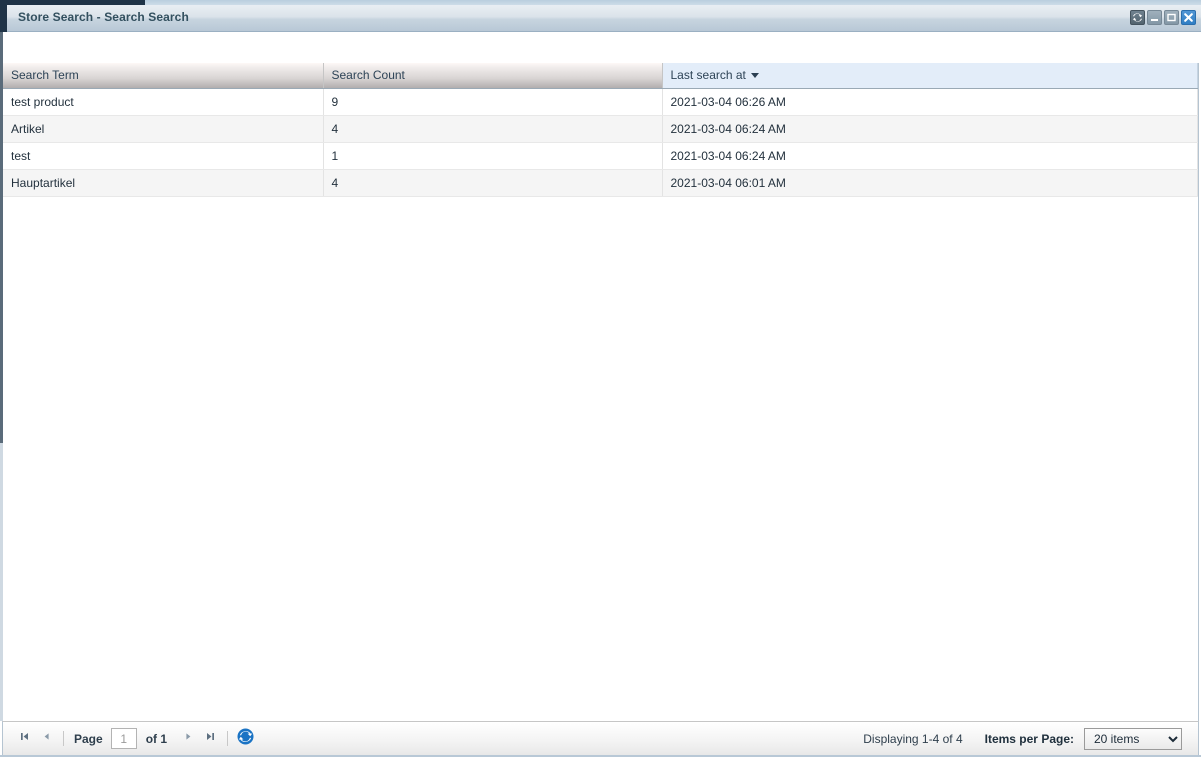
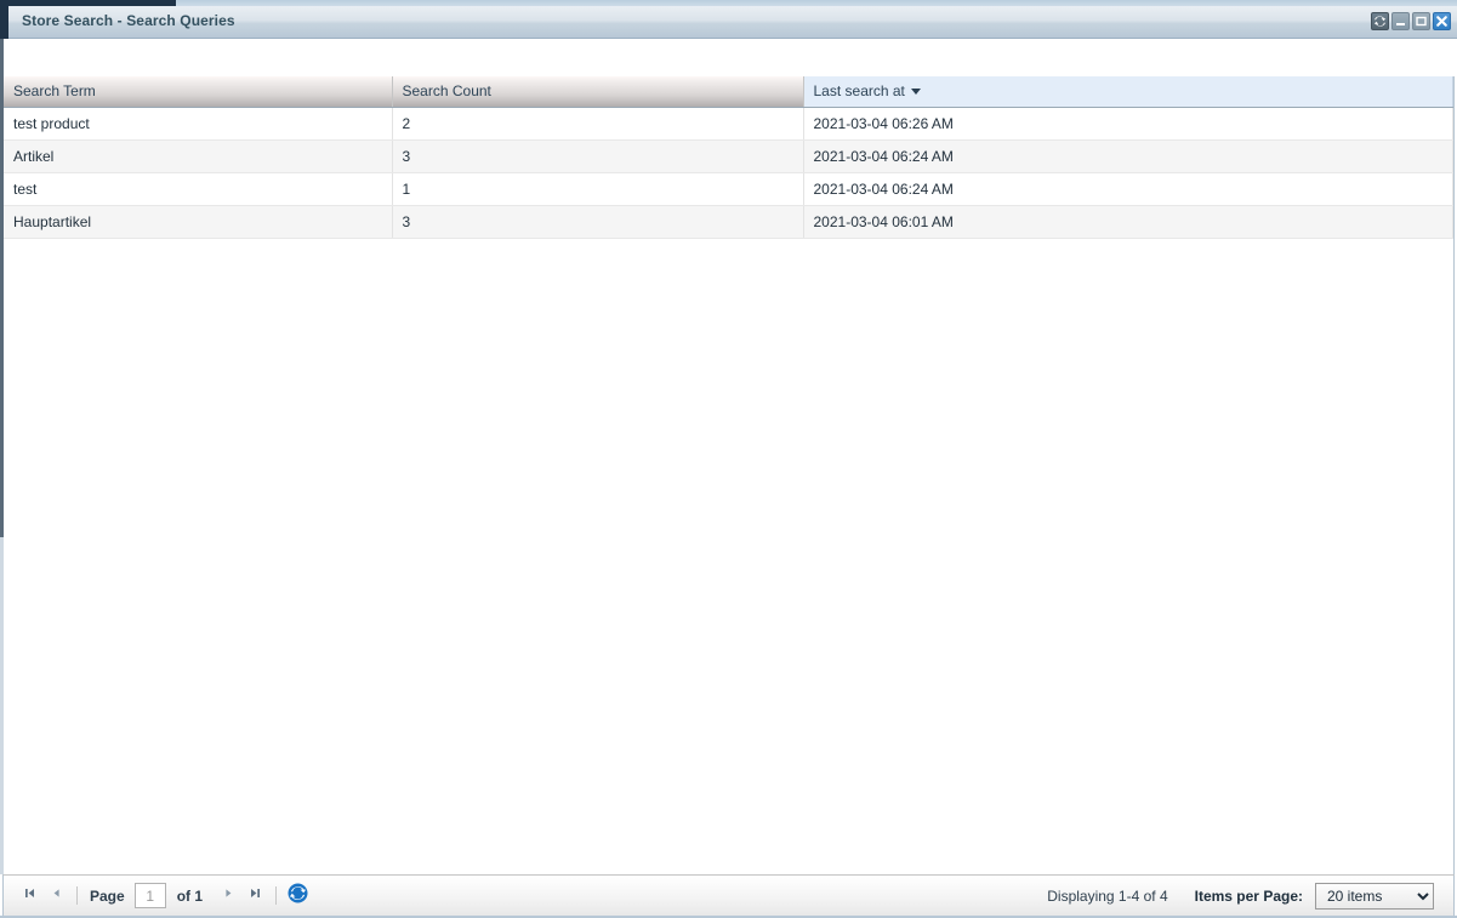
- Store Search - Search Search
+ Store Search - Search Queries
  Search Term	Search Count	Last search at
- test product	9	2021-03-04 06:26 AM
+ test product	2	2021-03-04 06:26 AM
- Artikel	4	2021-03-04 06:24 AM
+ Artikel	3	2021-03-04 06:24 AM
  test	1	2021-03-04 06:24 AM
- Hauptartikel	4	2021-03-04 06:01 AM
+ Hauptartikel	3	2021-03-04 06:01 AM
  Page
  1
  of 1
  Displaying 1-4 of 4
  Items per Page:
  20 items
